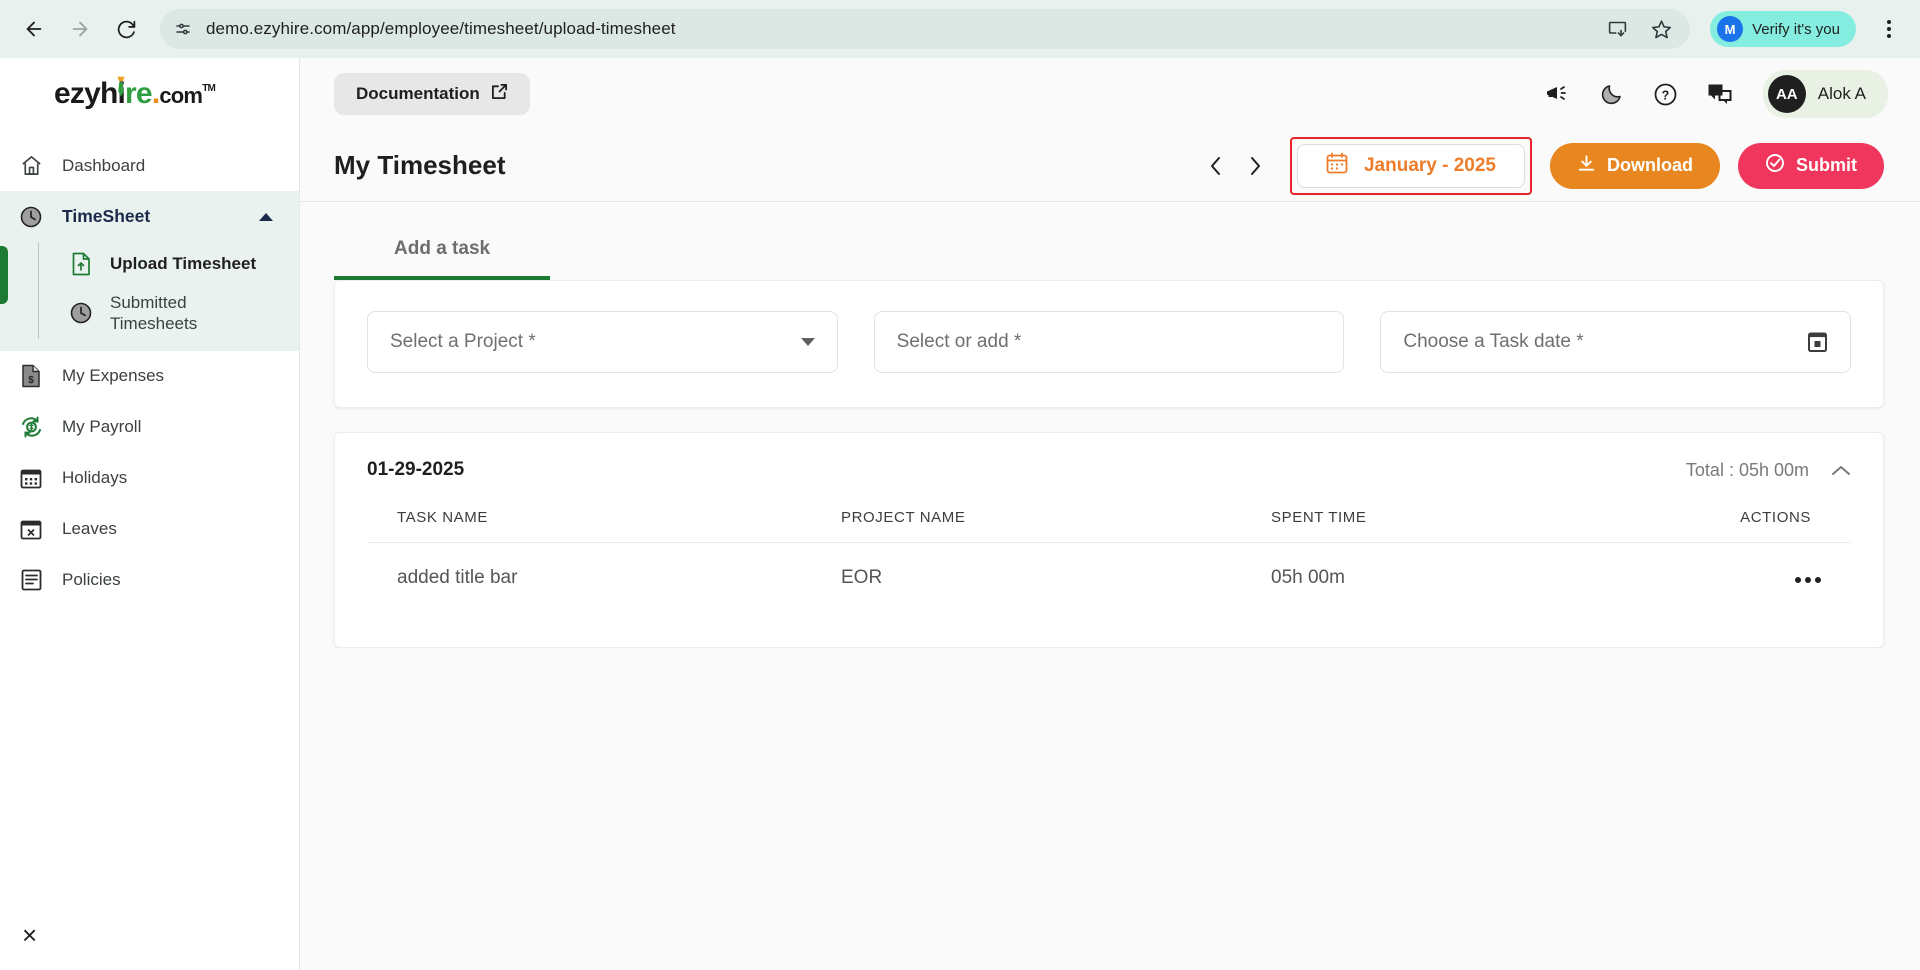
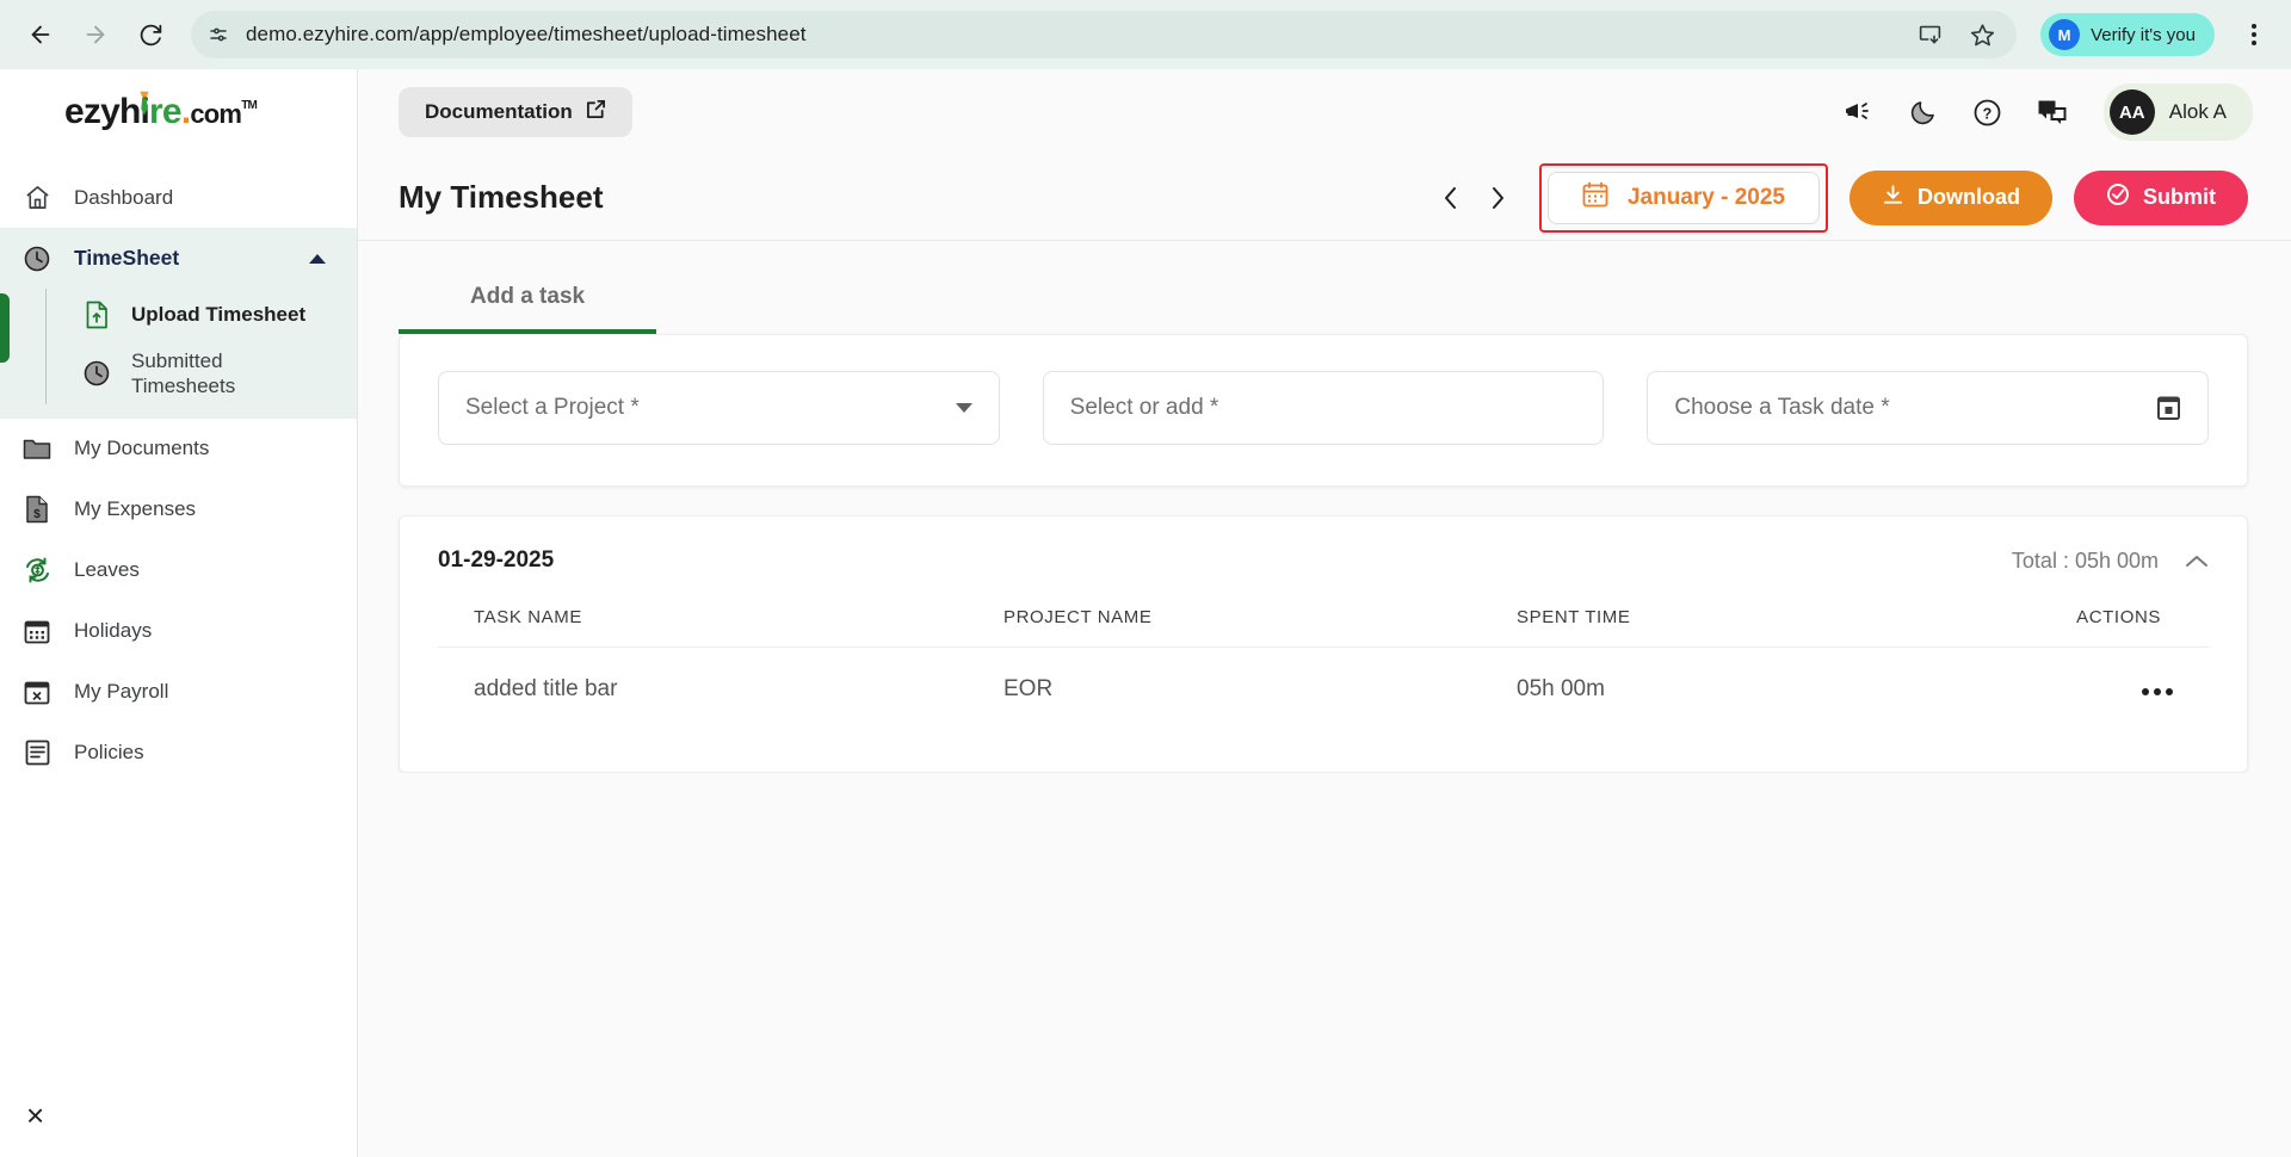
  demo.ezyhire.com/app/employee/timesheet/upload-timesheet
  M
  Verify it's you
  ezyh
  r
  e
  .
  com
  TM
  Dashboard
  TimeSheet
  Upload Timesheet
  Submitted Timesheets
+ My Documents
  $
  My Expenses
- My Payroll
+ Leaves
  Holidays
- Leaves
+ My Payroll
  Policies
  ×
  Documentation
  ?
  AA
  Alok A
  My Timesheet
  January - 2025
  Download
  Submit
  Add a task
  Select a Project *
  Select or add *
  Choose a Task date *
  01-29-2025
  Total : 05h 00m
  TASK NAME	PROJECT NAME	SPENT TIME	ACTIONS
  added title bar	EOR	05h 00m
